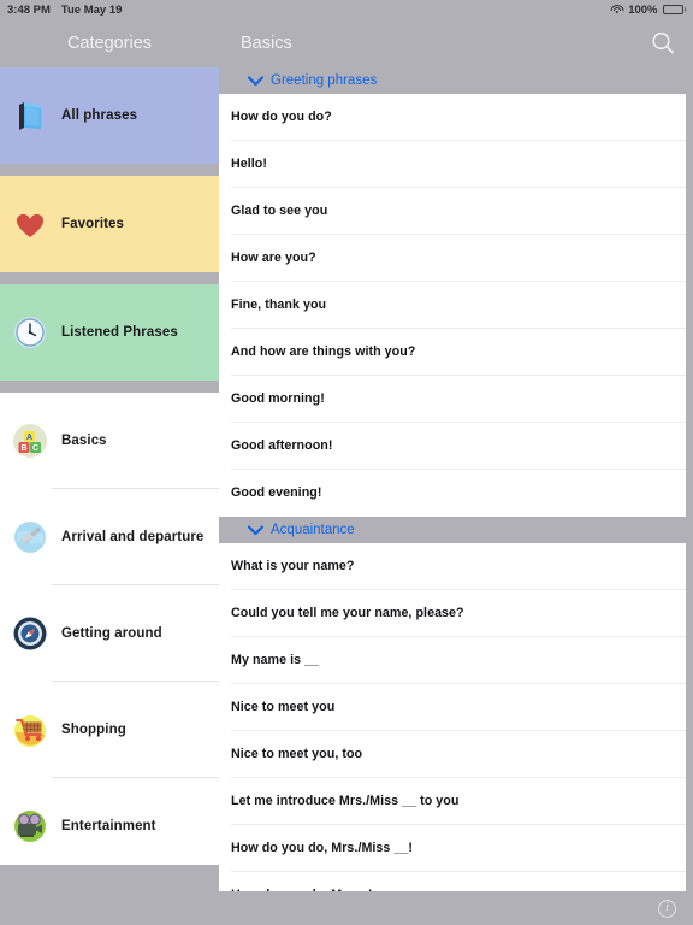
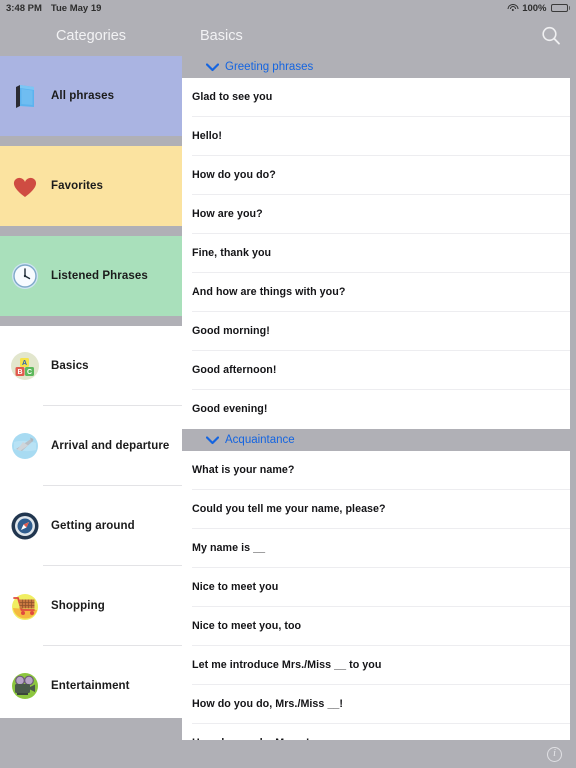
  3:48 PM
  Tue May 19
  100%
  Categories
  Basics
  All phrases
  Favorites
  Listened Phrases
  Basics
  Arrival and departure
  Getting around
  Shopping
  Entertainment
  Greeting phrases
- How do you do?
+ Glad to see you
  Hello!
- Glad to see you
+ How do you do?
  How are you?
  Fine, thank you
  And how are things with you?
  Good morning!
  Good afternoon!
  Good evening!
  Acquaintance
  What is your name?
  Could you tell me your name, please?
  My name is __
  Nice to meet you
  Nice to meet you, too
  Let me introduce Mrs./Miss __ to you
  How do you do, Mrs./Miss __!
  i
